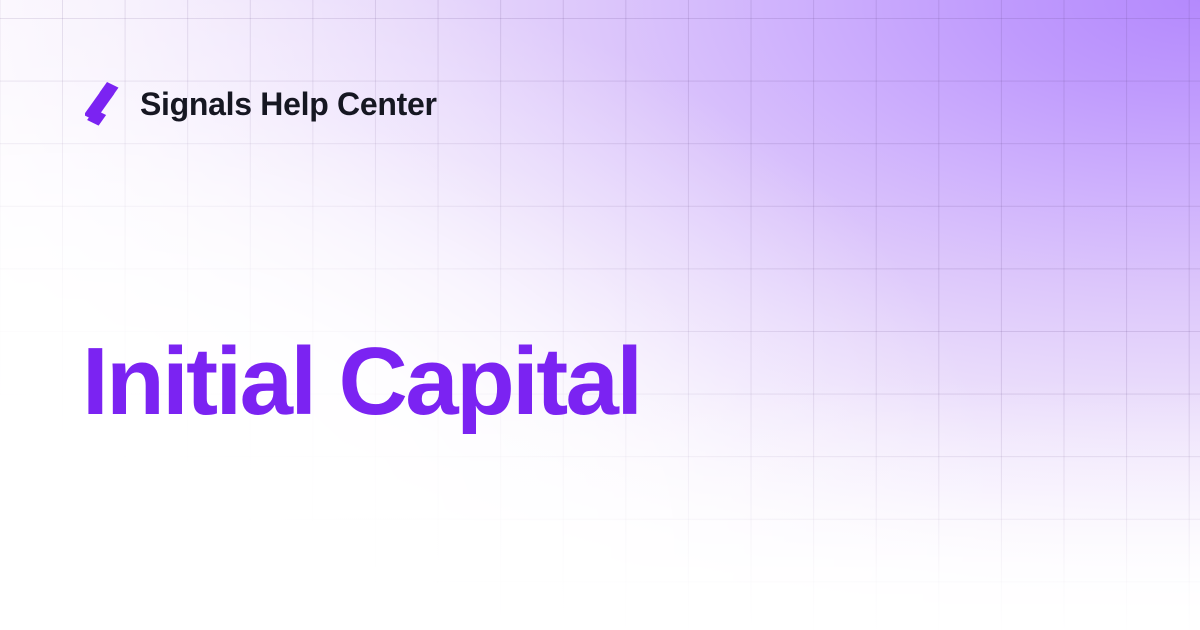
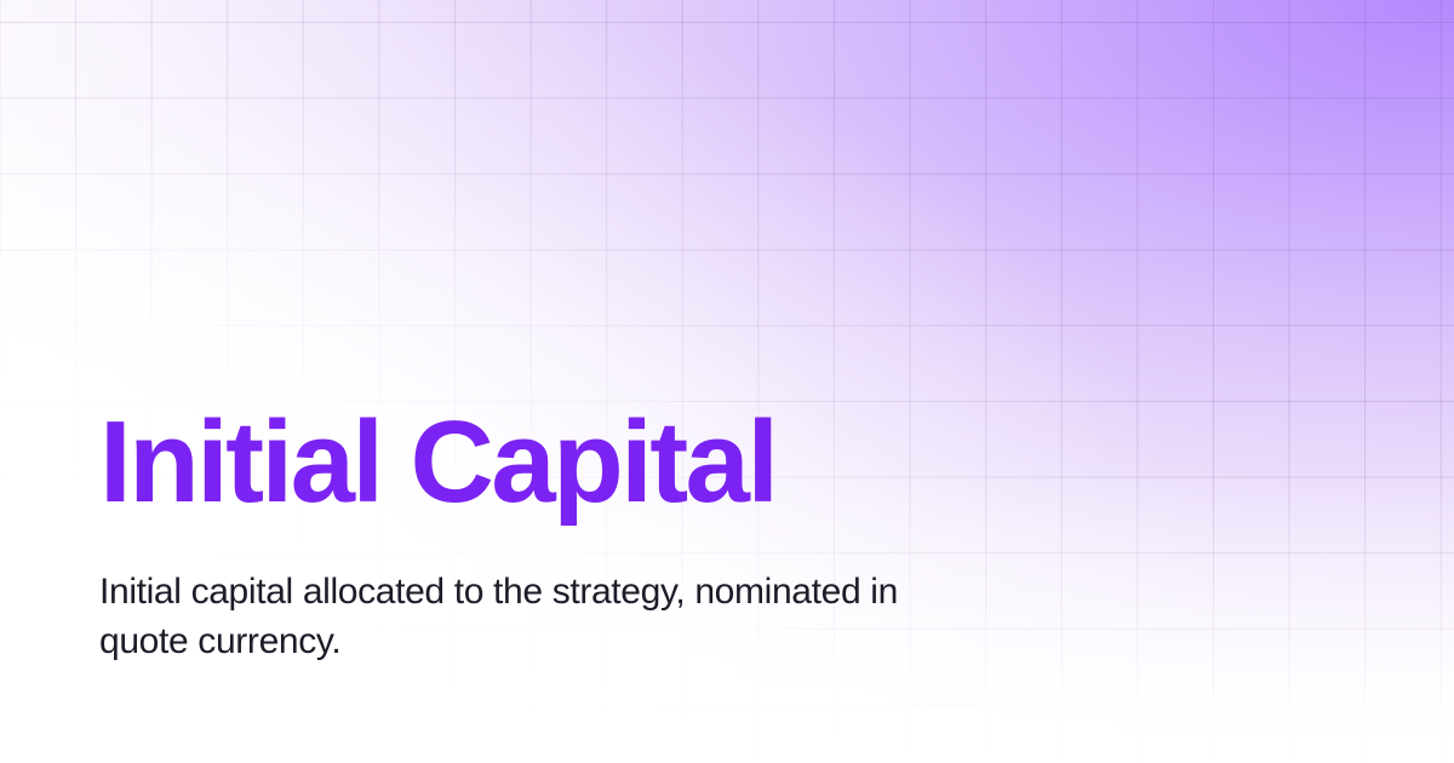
- Signals Help Center
  Initial Capital
+ Initial capital allocated to the strategy, nominated in quote currency.
